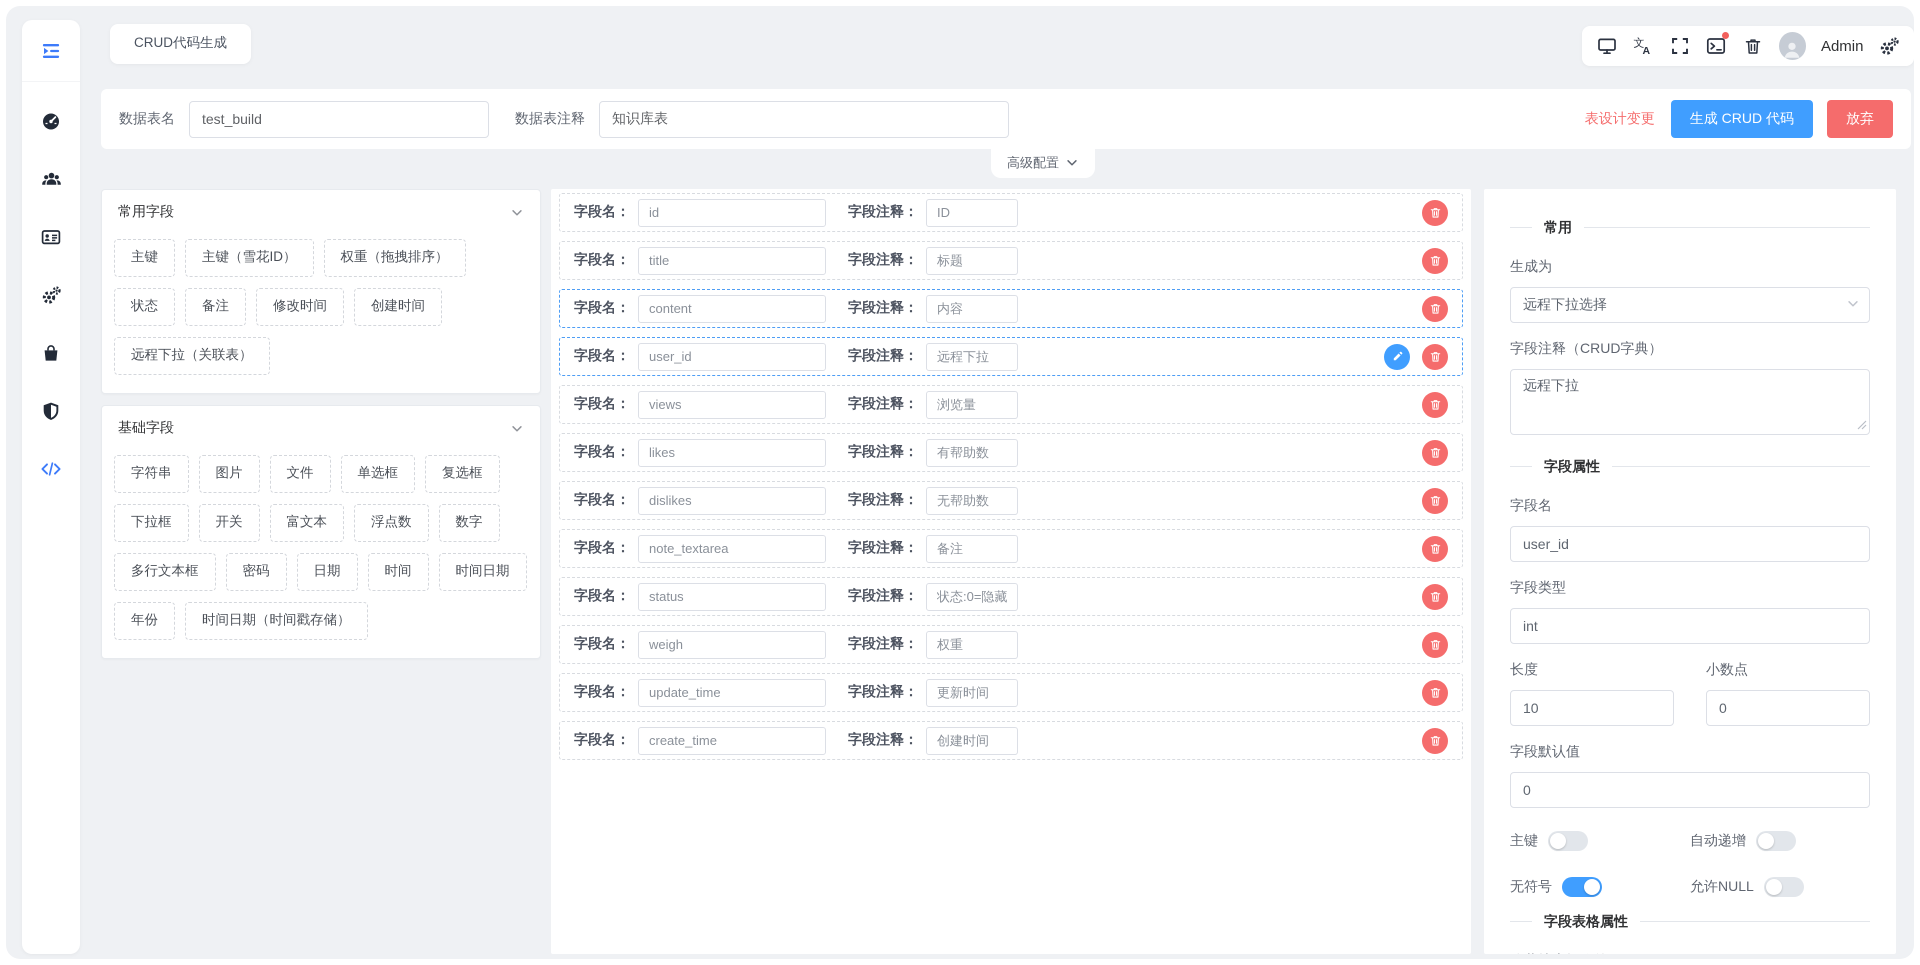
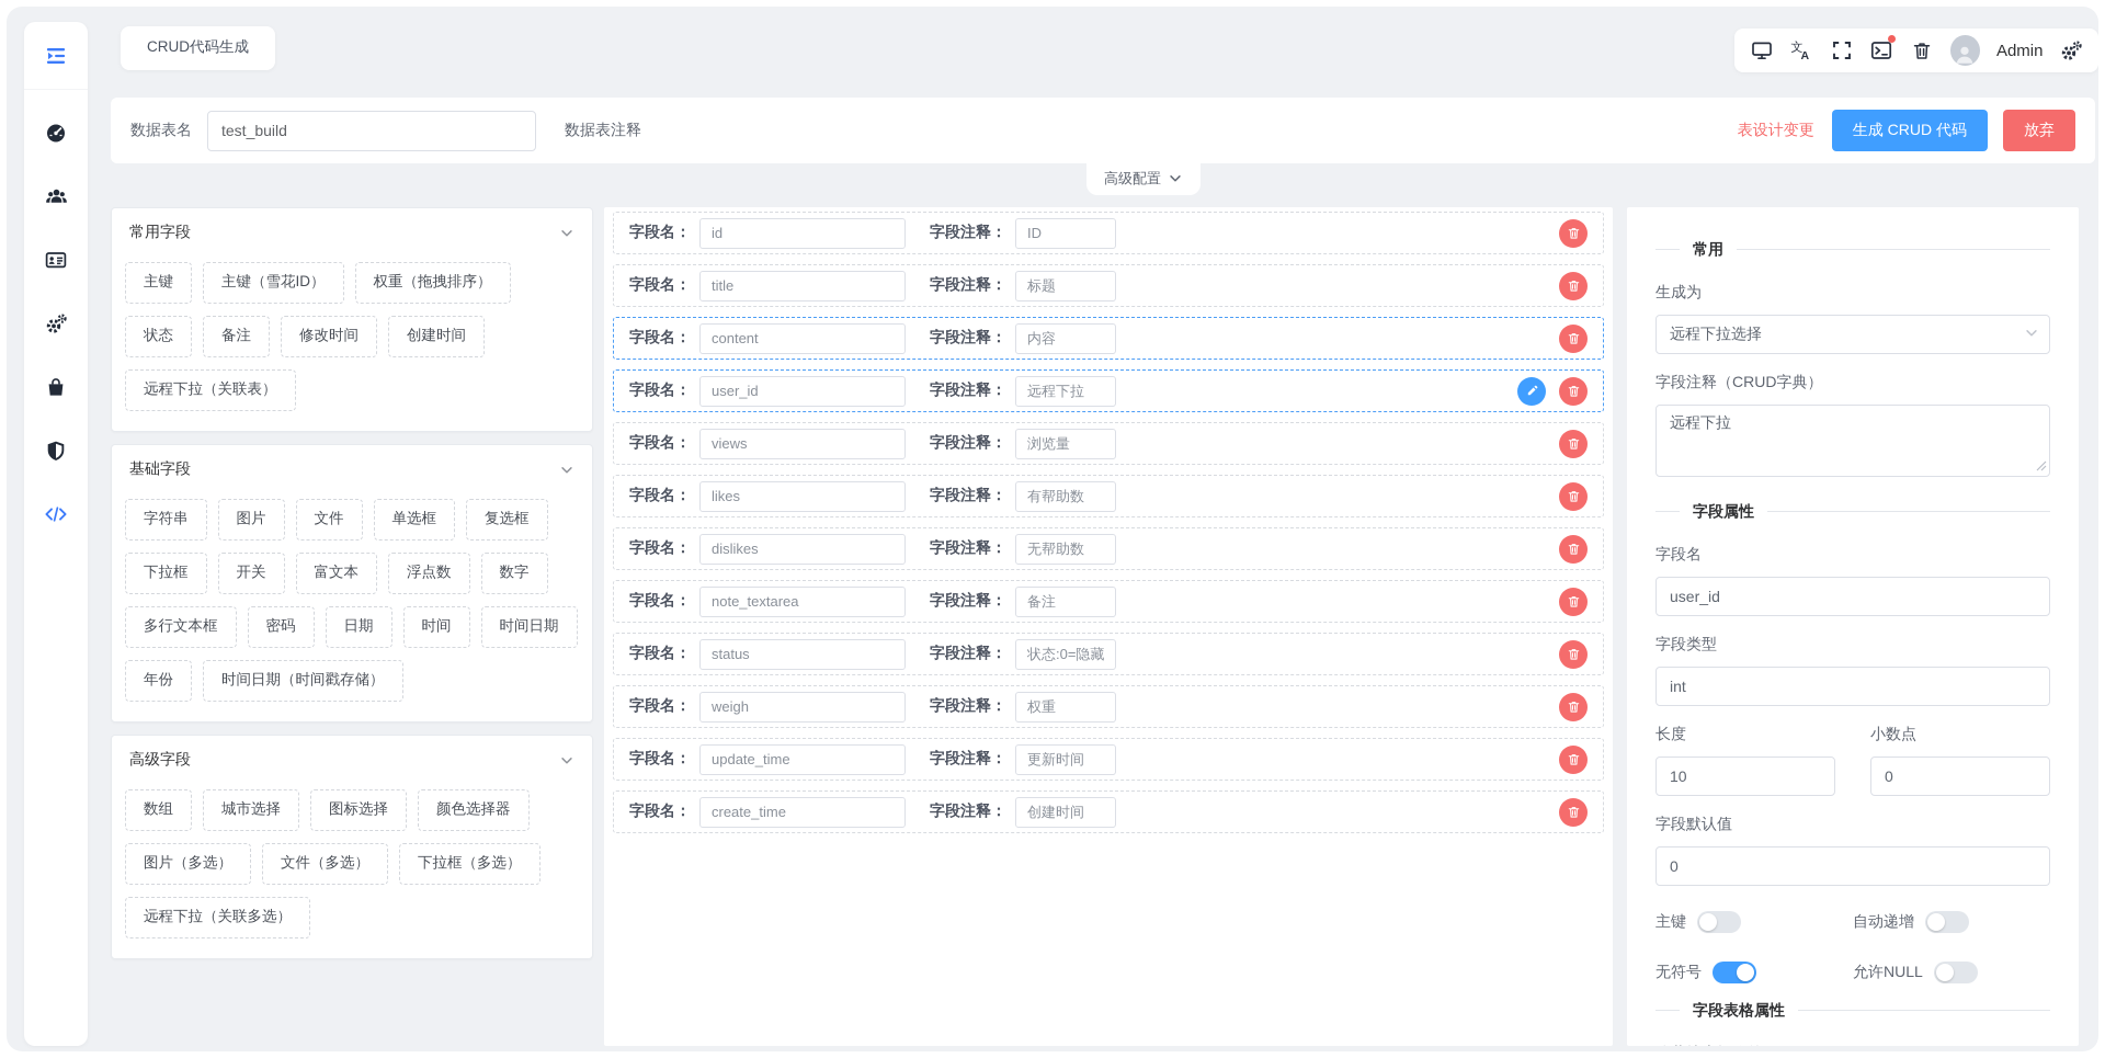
  CRUD代码生成
  文
  A
  Admin
  数据表名
  test_build
  数据表注释
- 知识库表
  表设计变更
  生成 CRUD 代码
  放弃
  高级配置
  常用字段
  主键
  主键（雪花ID）
  权重（拖拽排序）
  状态
  备注
  修改时间
  创建时间
  远程下拉（关联表）
  基础字段
  字符串
  图片
  文件
  单选框
  复选框
  下拉框
  开关
  富文本
  浮点数
  数字
  多行文本框
  密码
  日期
  时间
  时间日期
  年份
  时间日期（时间戳存储）
+ 高级字段
+ 数组
+ 城市选择
+ 图标选择
+ 颜色选择器
+ 图片（多选）
+ 文件（多选）
+ 下拉框（多选）
+ 远程下拉（关联多选）
  字段名：
  id
  字段注释：
  ID
  字段名：
  title
  字段注释：
  标题
  字段名：
  content
  字段注释：
  内容
  字段名：
  user_id
  字段注释：
  远程下拉
  字段名：
  views
  字段注释：
  浏览量
  字段名：
  likes
  字段注释：
  有帮助数
  字段名：
  dislikes
  字段注释：
  无帮助数
  字段名：
  note_textarea
  字段注释：
  备注
  字段名：
  status
  字段注释：
  字段名：
  weigh
  字段注释：
  权重
  字段名：
  update_time
  字段注释：
  更新时间
  字段名：
  create_time
  字段注释：
  创建时间
  常用
  生成为
  远程下拉选择
  字段注释（CRUD字典）
  远程下拉
  字段属性
  字段名
  user_id
  字段类型
  int
  长度
  10
  小数点
  0
  字段默认值
  0
  主键
  自动递增
  无符号
  允许NULL
  字段表格属性
